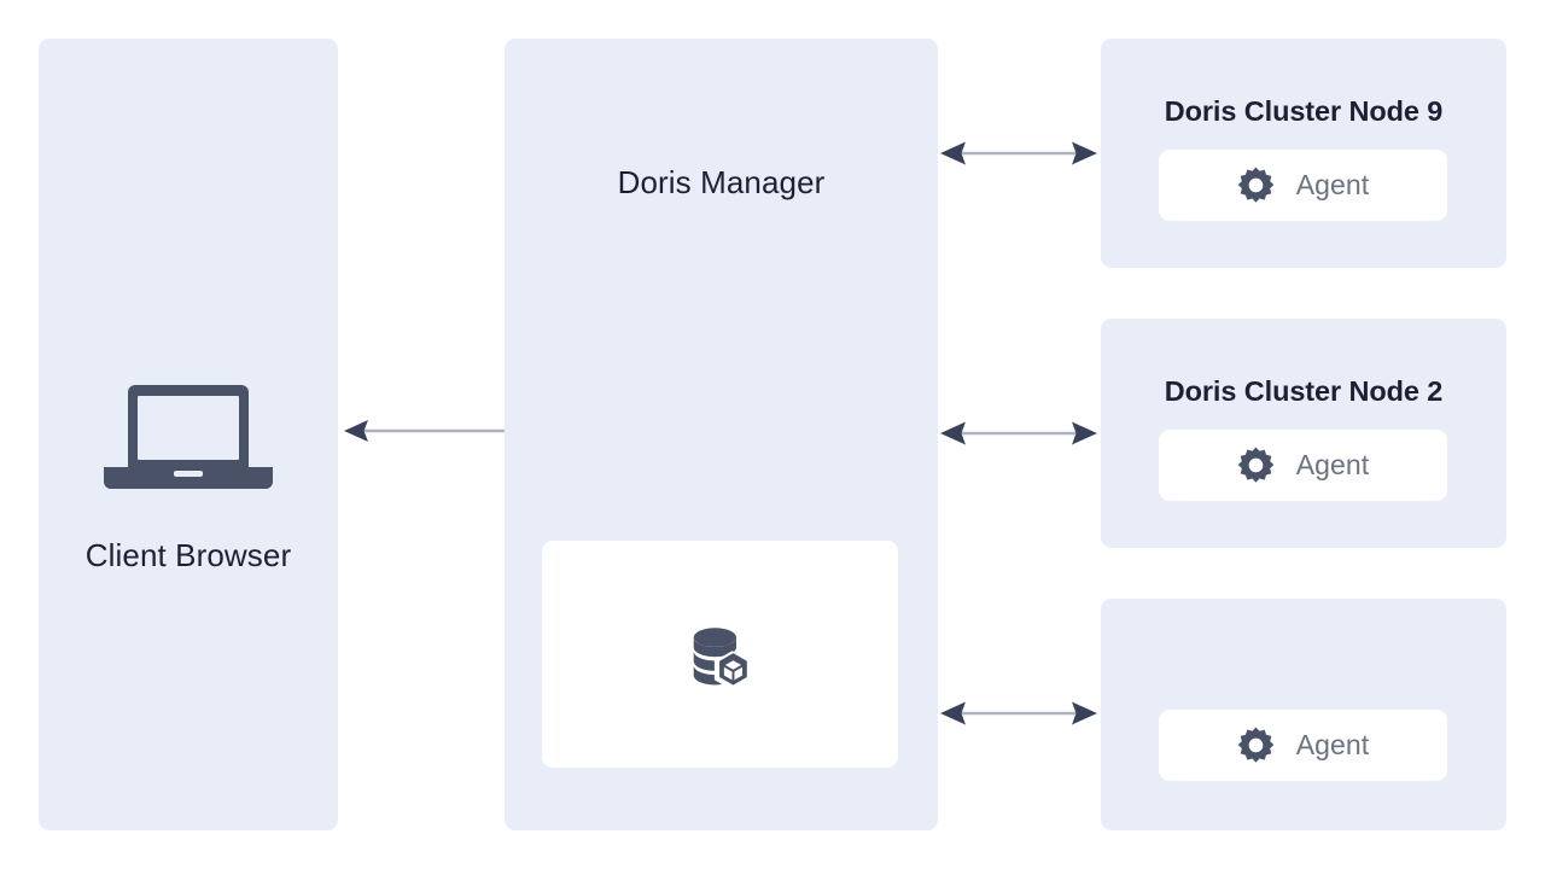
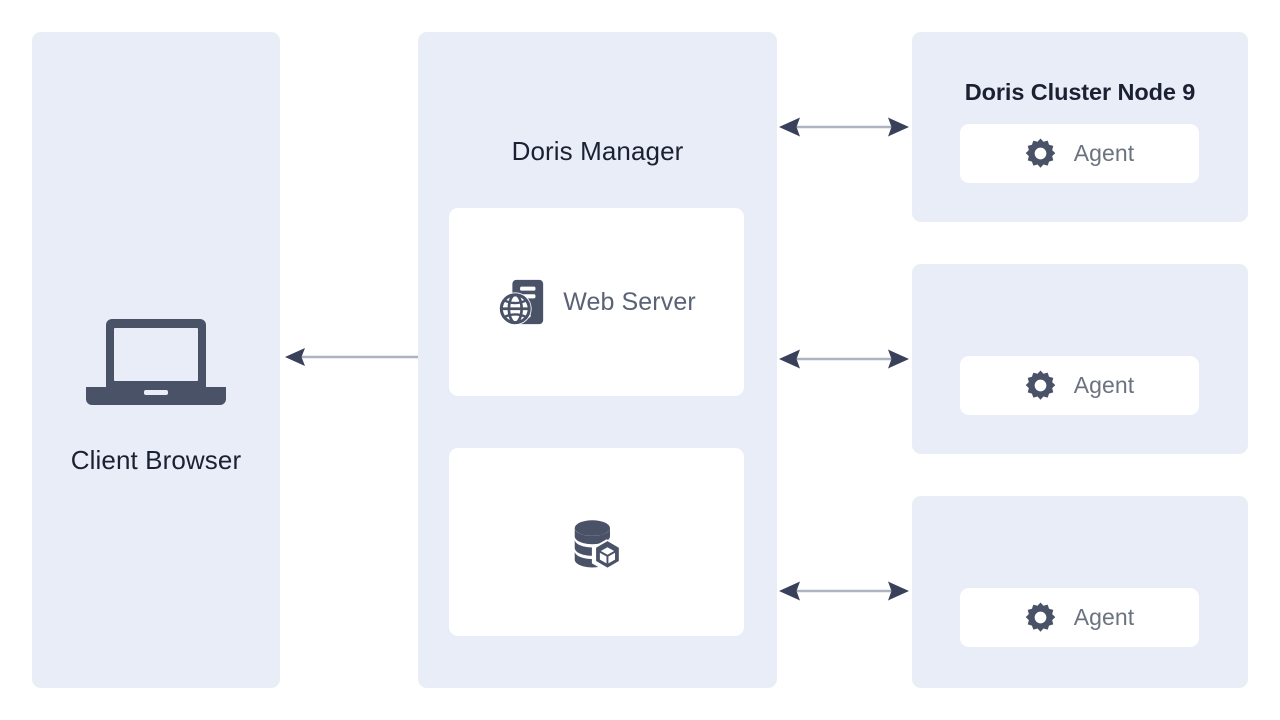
  Client Browser
  Doris Manager
+ Web Server
  Doris Cluster Node 9
  Agent
- Doris Cluster Node 2
  Agent
  Agent
